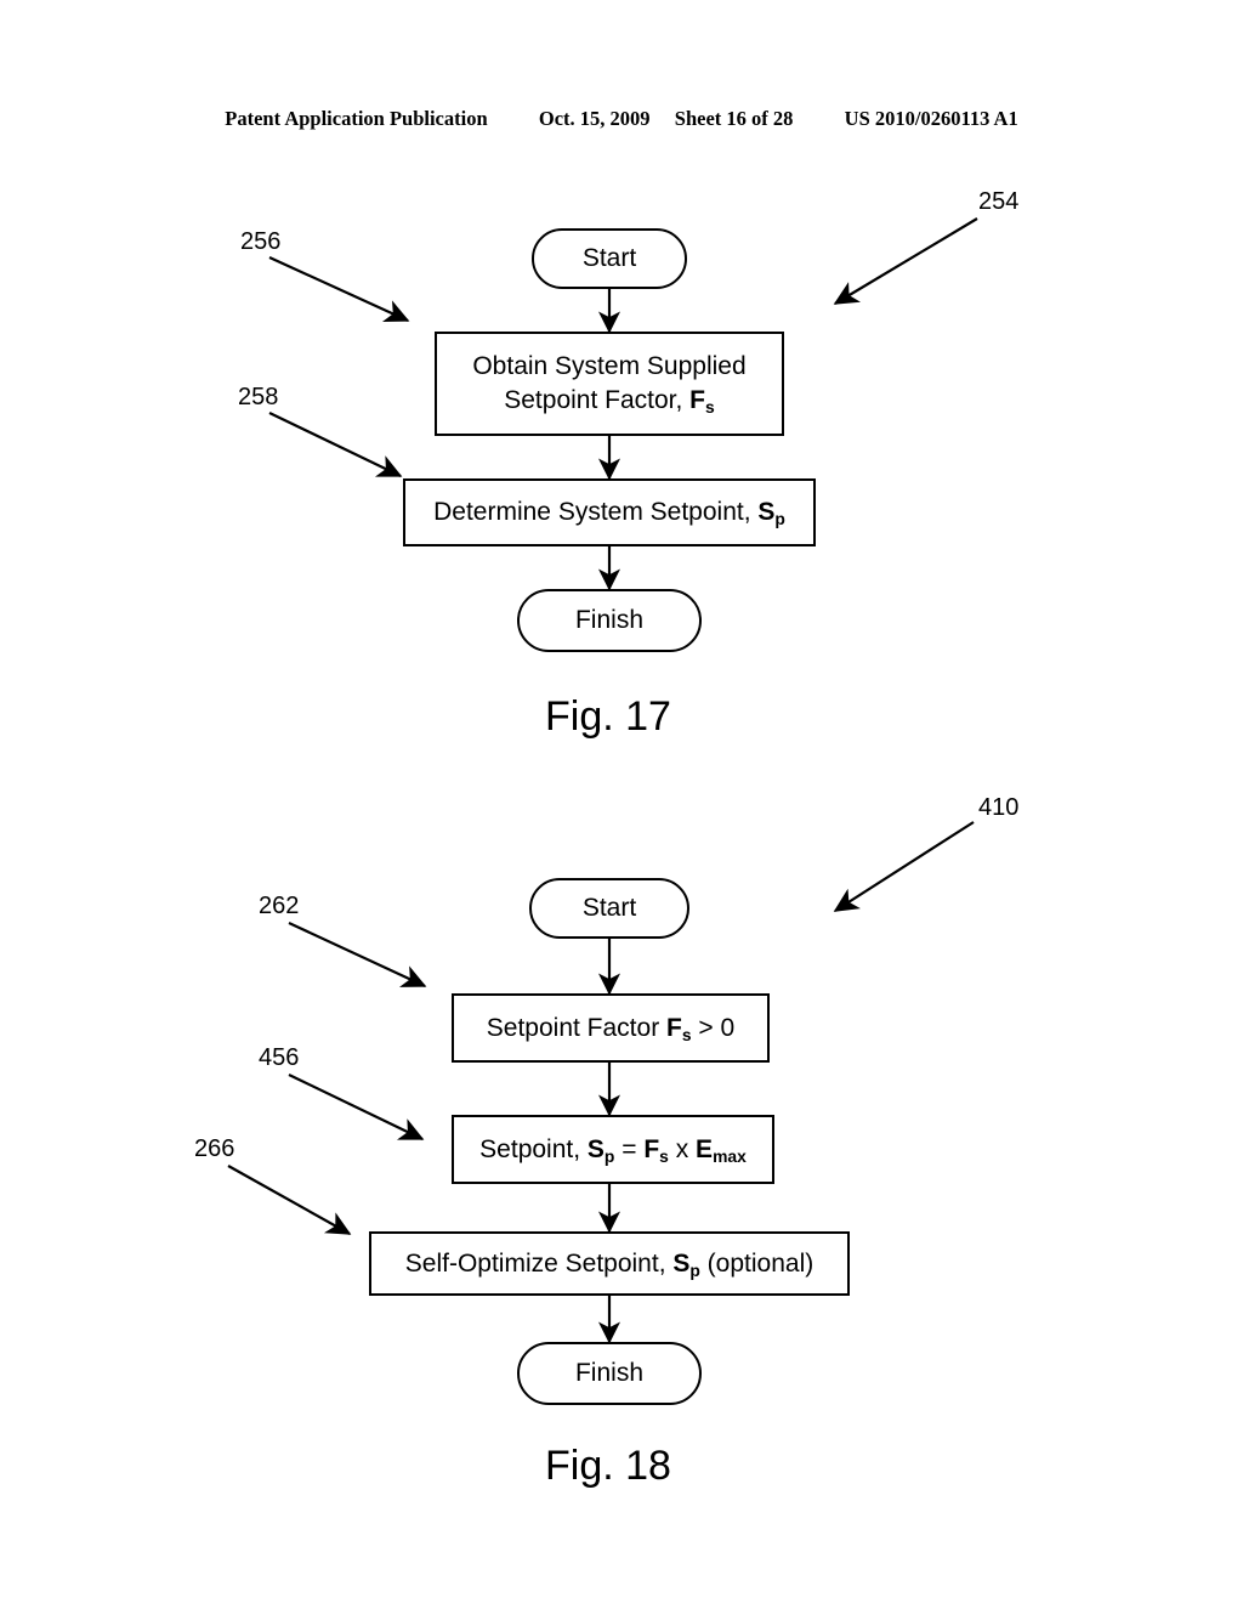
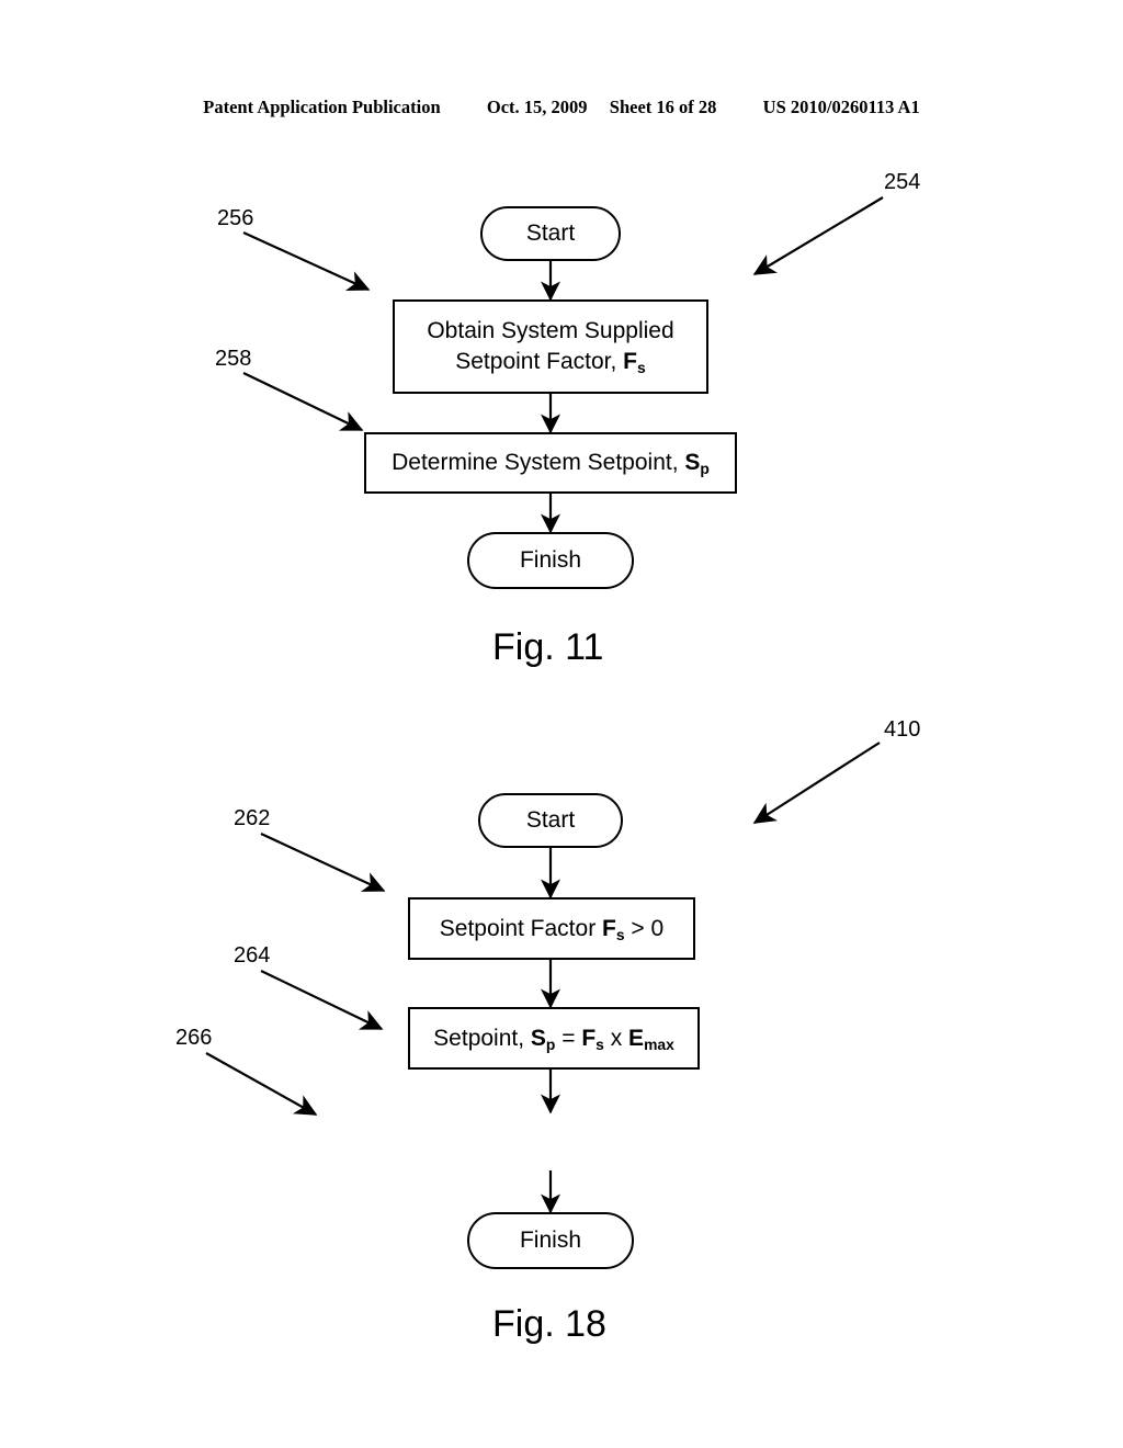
  Patent Application Publication Oct. 15, 2009 Sheet 16 of 28 US 2010/0260113 A1
  Start
  Obtain System Supplied
  Setpoint Factor, Fs
  Determine System Setpoint, Sp
  Finish
  256
  258
  254
- Fig. 17
+ Fig. 11
  Start
  Setpoint Factor Fs > 0
  Setpoint, Sp = Fs x Emax
- Self-Optimize Setpoint, Sp (optional)
  Finish
  262
- 456
+ 264
  266
  410
  Fig. 18
